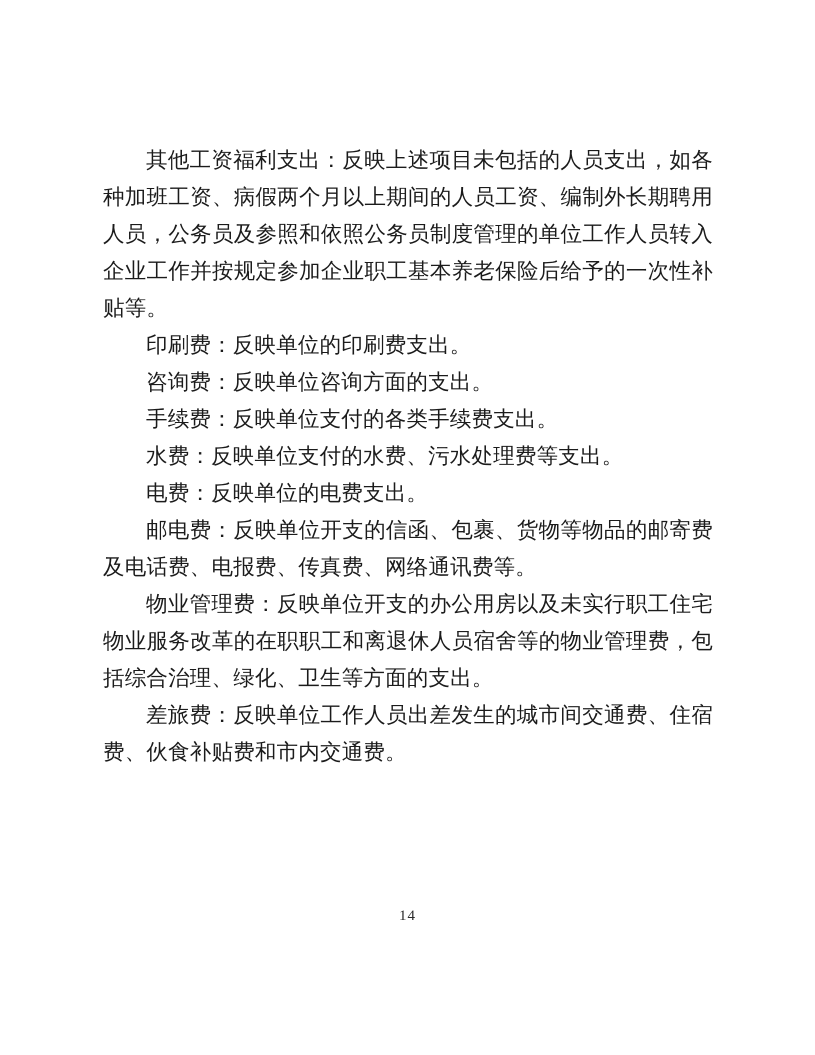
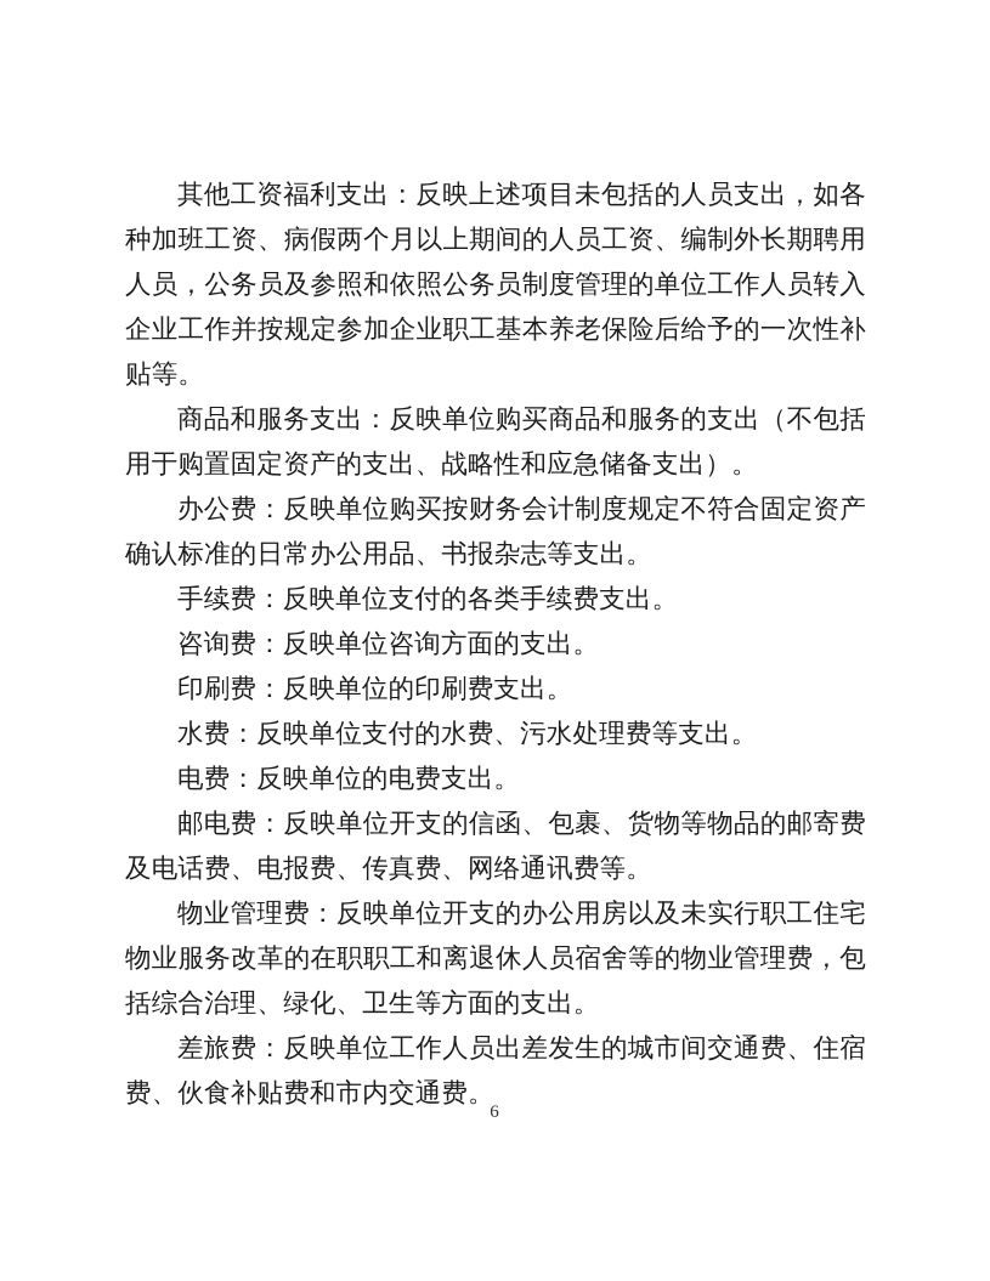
  其他工资福利支出：反映上述项目未包括的人员支出，如各种加班工资、病假两个月以上期间的人员工资、编制外长期聘用人员，公务员及参照和依照公务员制度管理的单位工作人员转入企业工作并按规定参加企业职工基本养老保险后给予的一次性补贴等。
+ 商品和服务支出：反映单位购买商品和服务的支出（不包括用于购置固定资产的支出、战略性和应急储备支出）。
+ 办公费：反映单位购买按财务会计制度规定不符合固定资产确认标准的日常办公用品、书报杂志等支出。
- 印刷费：反映单位的印刷费支出。
+ 手续费：反映单位支付的各类手续费支出。
  咨询费：反映单位咨询方面的支出。
- 手续费：反映单位支付的各类手续费支出。
+ 印刷费：反映单位的印刷费支出。
  水费：反映单位支付的水费、污水处理费等支出。
  电费：反映单位的电费支出。
  邮电费：反映单位开支的信函、包裹、货物等物品的邮寄费及电话费、电报费、传真费、网络通讯费等。
  物业管理费：反映单位开支的办公用房以及未实行职工住宅物业服务改革的在职职工和离退休人员宿舍等的物业管理费，包括综合治理、绿化、卫生等方面的支出。
  差旅费：反映单位工作人员出差发生的城市间交通费、住宿费、伙食补贴费和市内交通费。
- 14
+ 6
